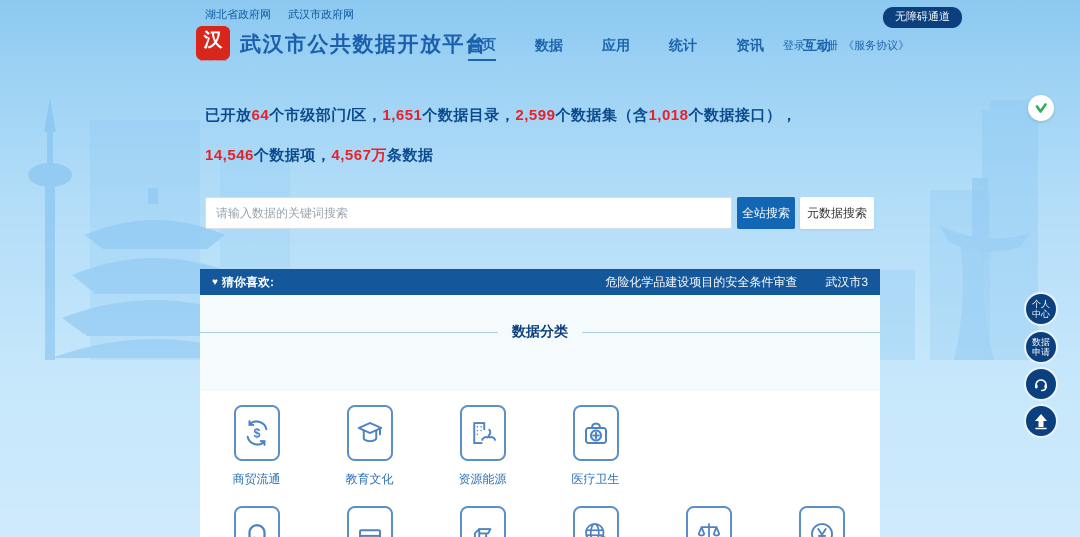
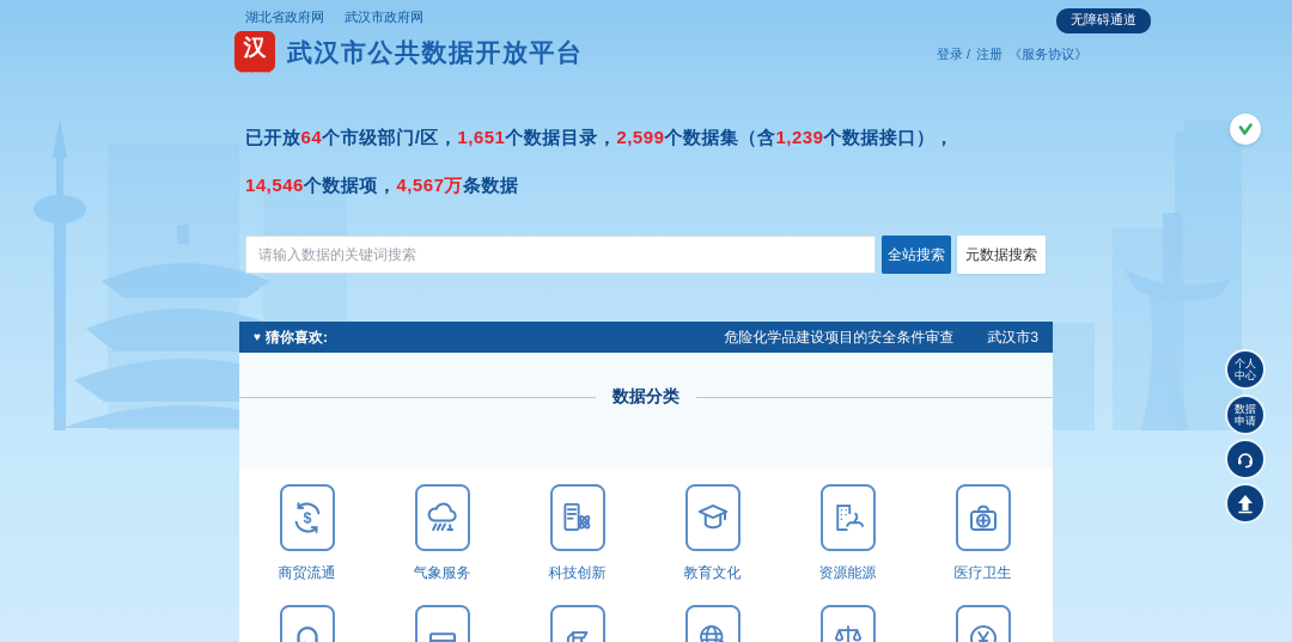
  湖北省政府网 武汉市政府网
  无障碍通道
  汉
  武汉市公共数据开放平台
- 首页
- 数据
- 应用
- 统计
- 资讯
- 互动
  登录 /
  注册
  《服务协议》
- 已开放64个市级部门/区，1,651个数据目录，2,599个数据集（含1,018个数据接口），14,546个数据项，4,567万条数据
+ 已开放64个市级部门/区，1,651个数据目录，2,599个数据集（含1,239个数据接口），14,546个数据项，4,567万条数据
  请输入数据的关键词搜索
  全站搜索
  元数据搜索
  ♥
  猜你喜欢:
  危险化学品建设项目的安全条件审查
  武汉市3
  数据分类
  $
  商贸流通
+ 气象服务
+ 科技创新
  教育文化
  资源能源
  医疗卫生
  个人中心
  数据申请
